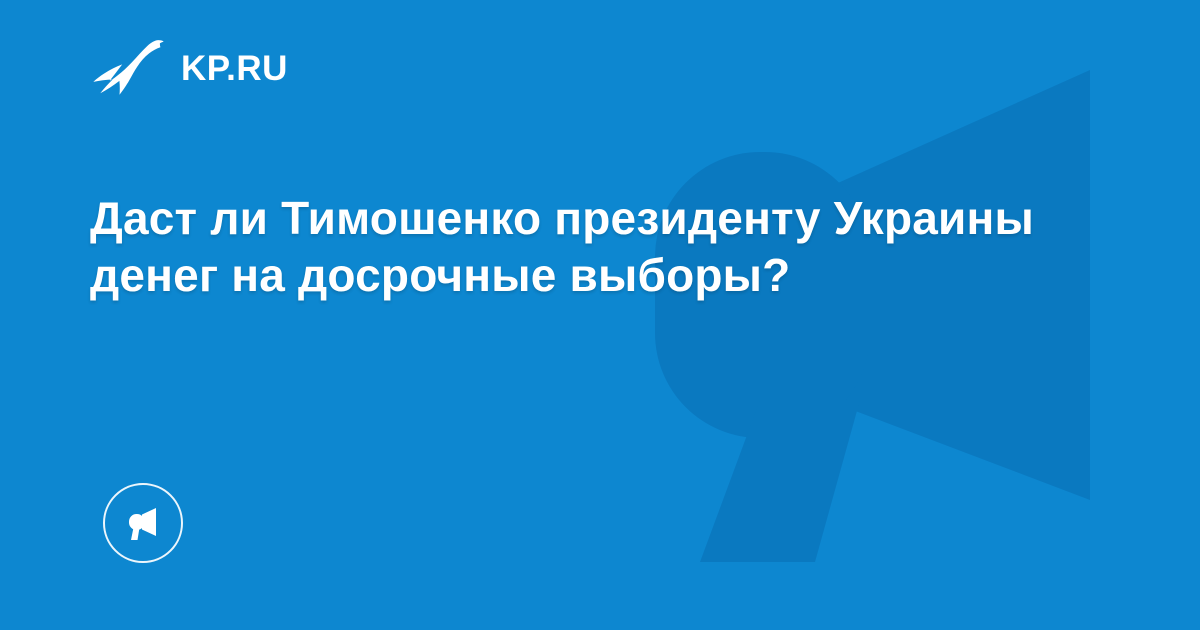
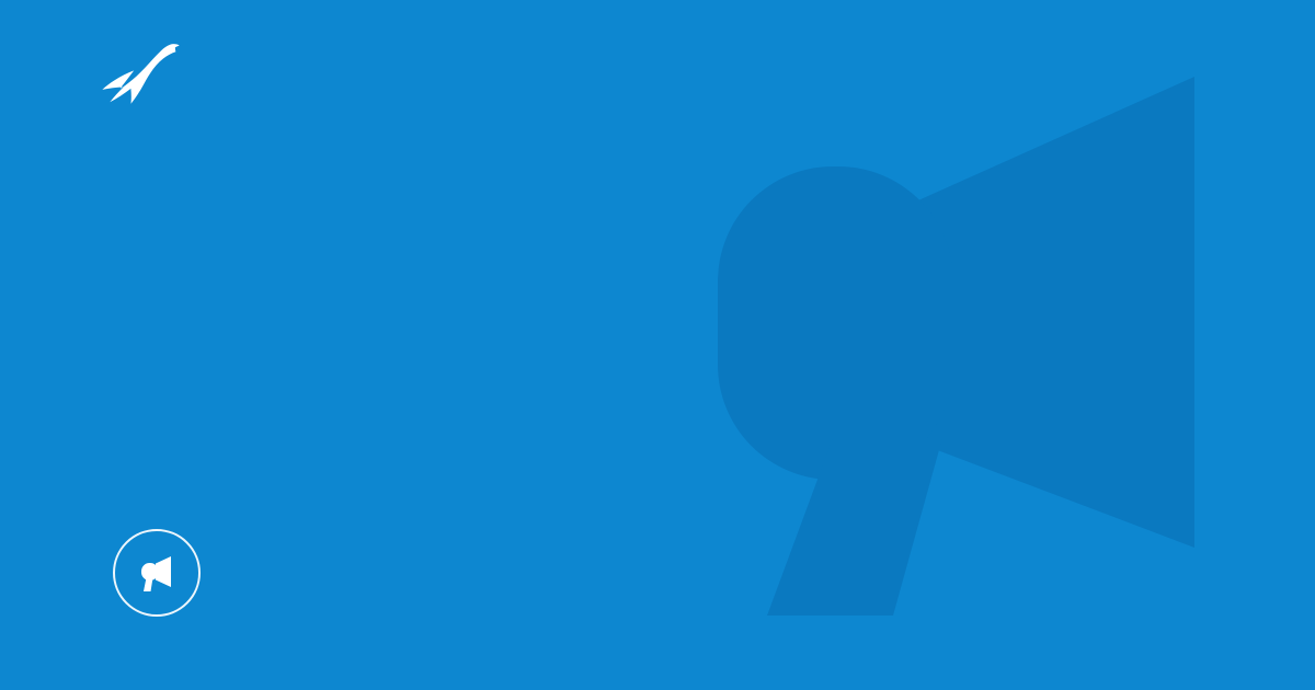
- KP.RU
- Даст ли Тимошенко президенту Украины денег на досрочные выборы?
